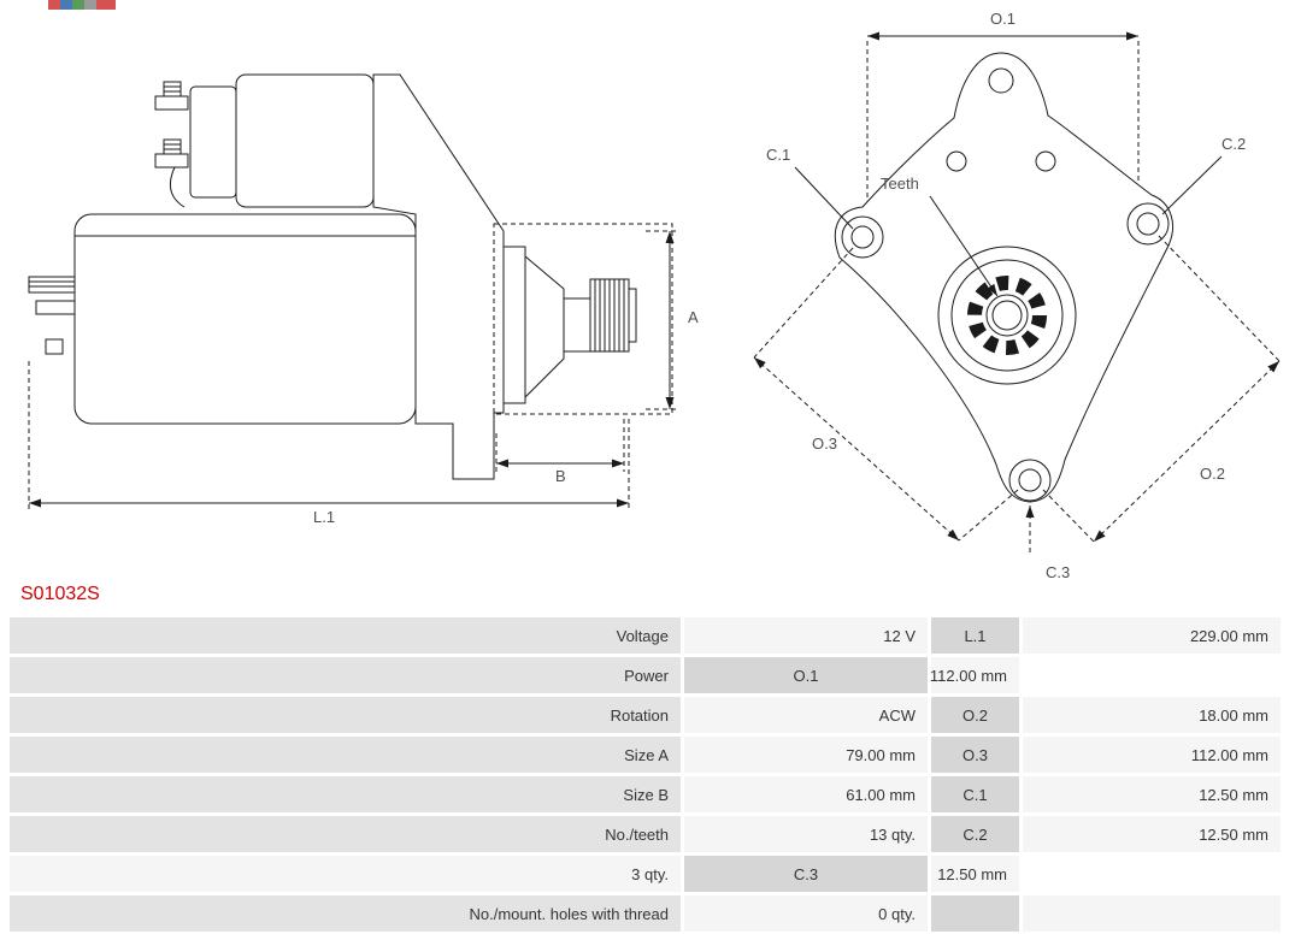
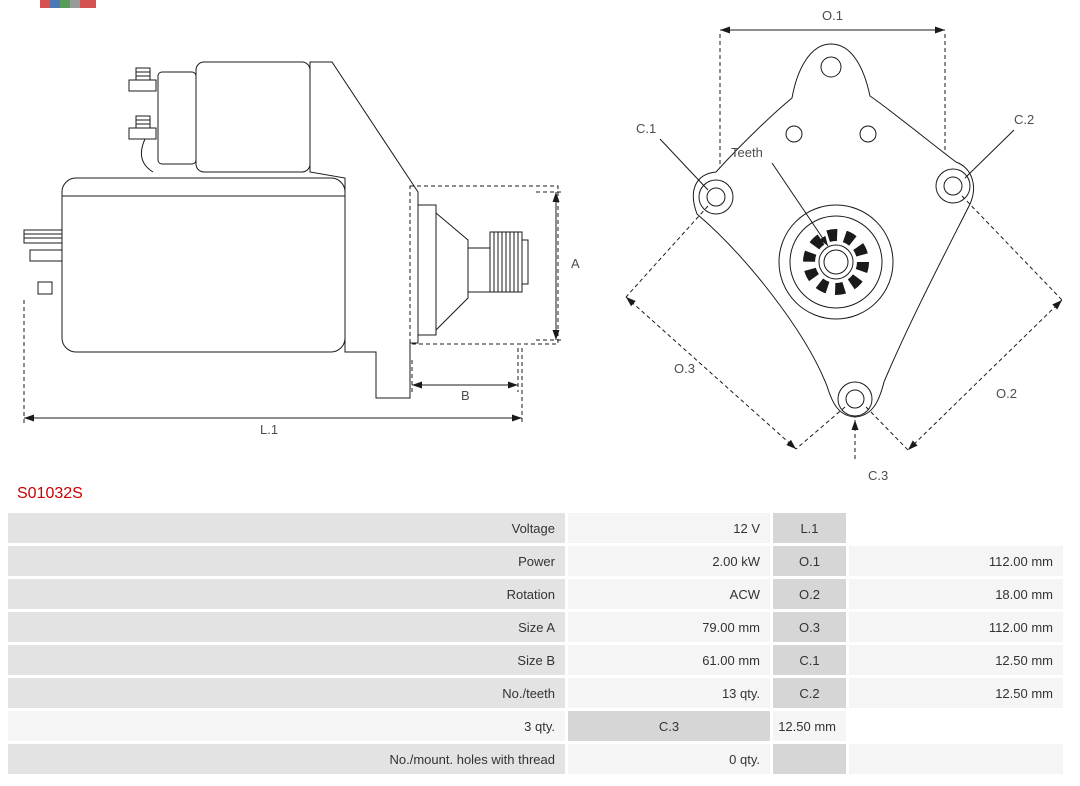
  A
  B
  L.1
  O.1
  C.1
  C.2
  Teeth
  O.3
  O.2
  C.3
  S01032S
  Voltage
  12 V
  L.1
- 229.00 mm
  Power
+ 2.00 kW
  O.1
  112.00 mm
  Rotation
  ACW
  O.2
  18.00 mm
  Size A
  79.00 mm
  O.3
  112.00 mm
  Size B
  61.00 mm
  C.1
  12.50 mm
  No./teeth
  13 qty.
  C.2
  12.50 mm
  3 qty.
  C.3
  12.50 mm
  No./mount. holes with thread
  0 qty.
